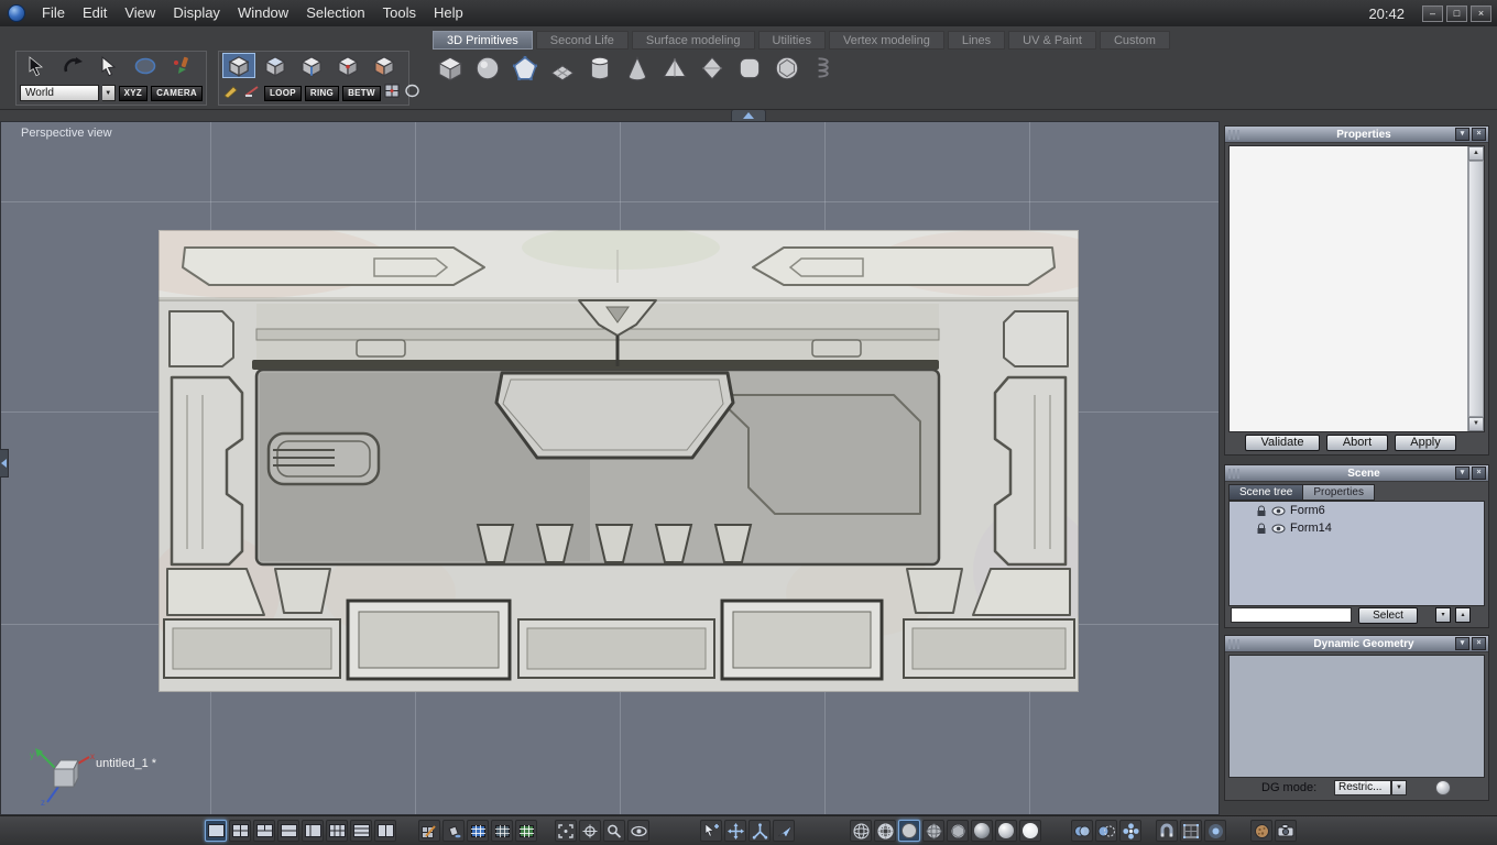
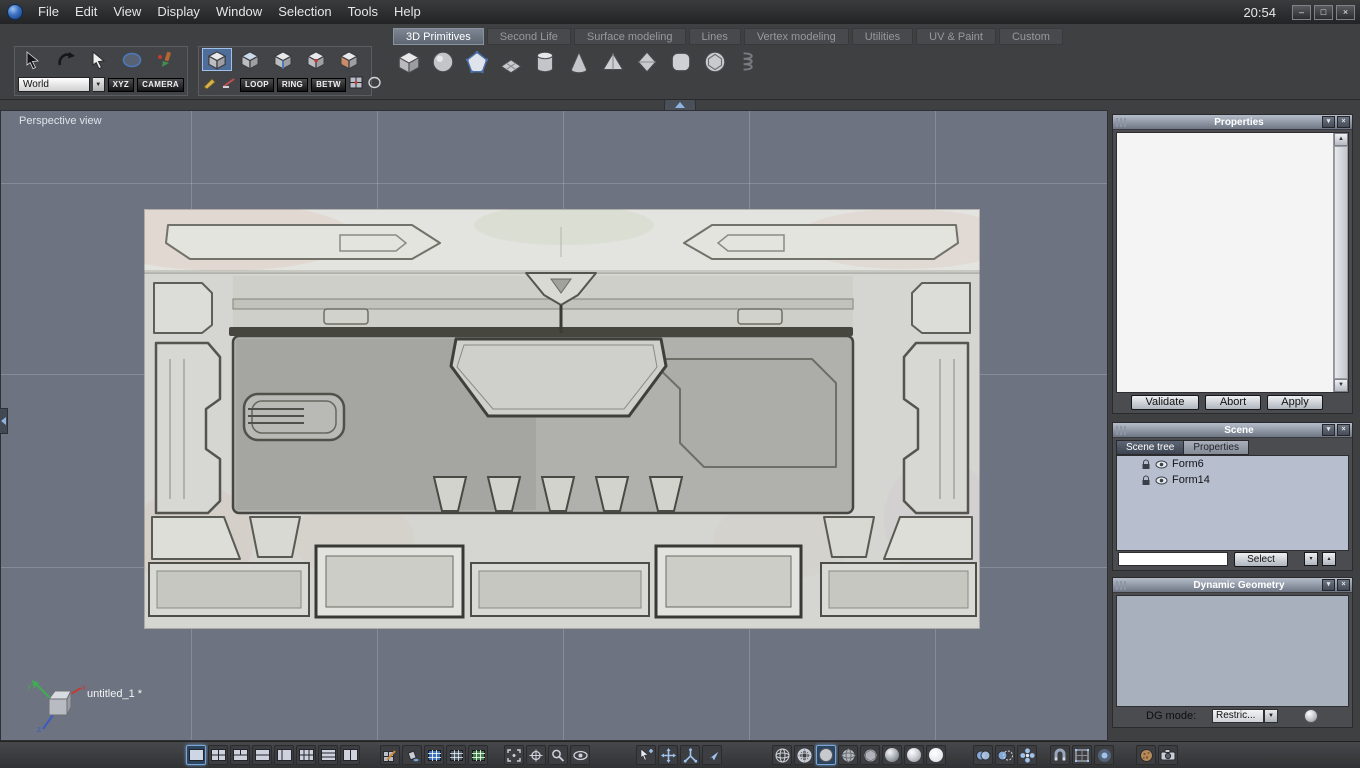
  File
  Edit
  View
  Display
  Window
  Selection
  Tools
  Help
- 20:42
+ 20:54
  –
  □
  ×
  3D Primitives
  Second Life
  Surface modeling
- Utilities
+ Lines
  Vertex modeling
- Lines
+ Utilities
  UV & Paint
  Custom
  World
  XYZ
  CAMERA
  LOOP
  RING
  BETW
  Perspective view
  y
  x
  z
  untitled_1 *
  Properties
  Validate
  Abort
  Apply
  Scene
  Scene tree
  Properties
  Form6
  Form14
  Select
  Dynamic Geometry
  DG mode:
  Restric...
